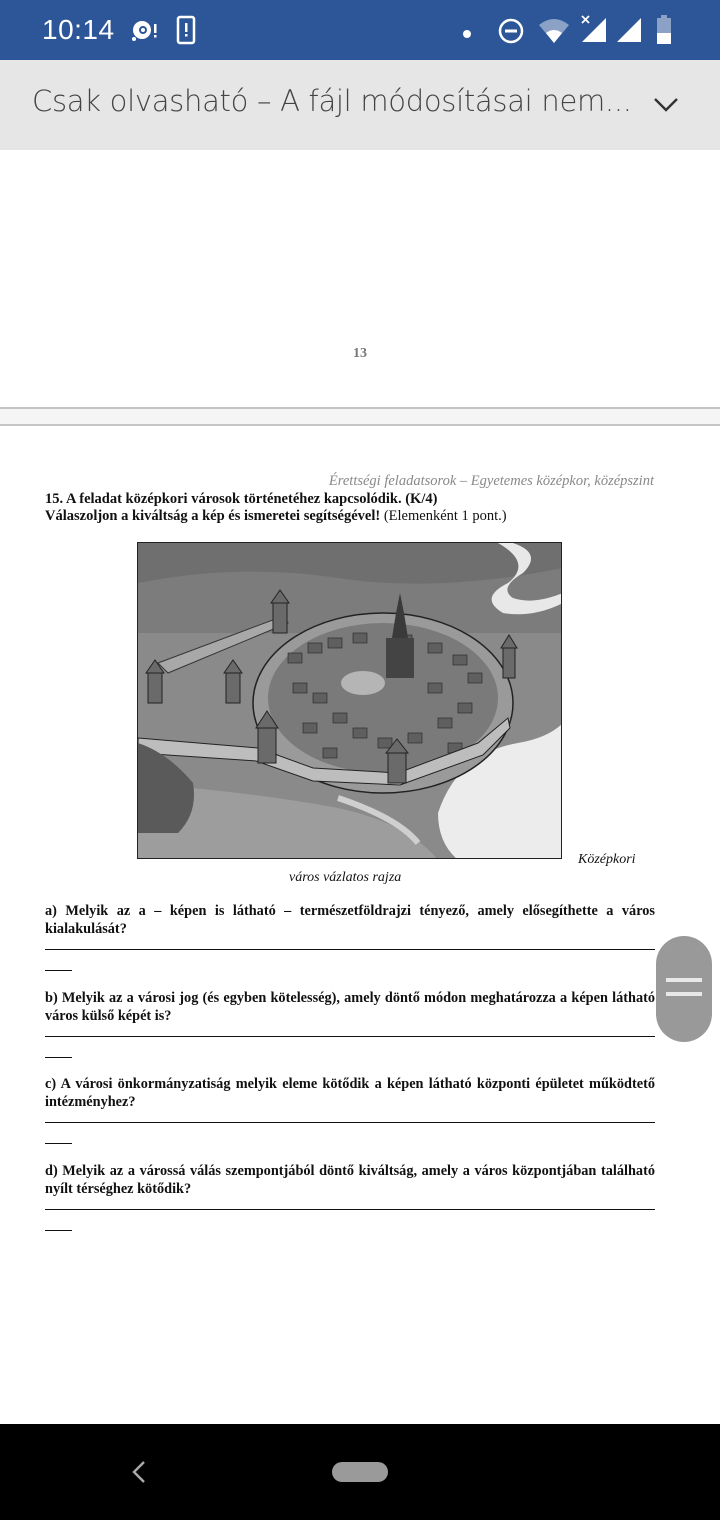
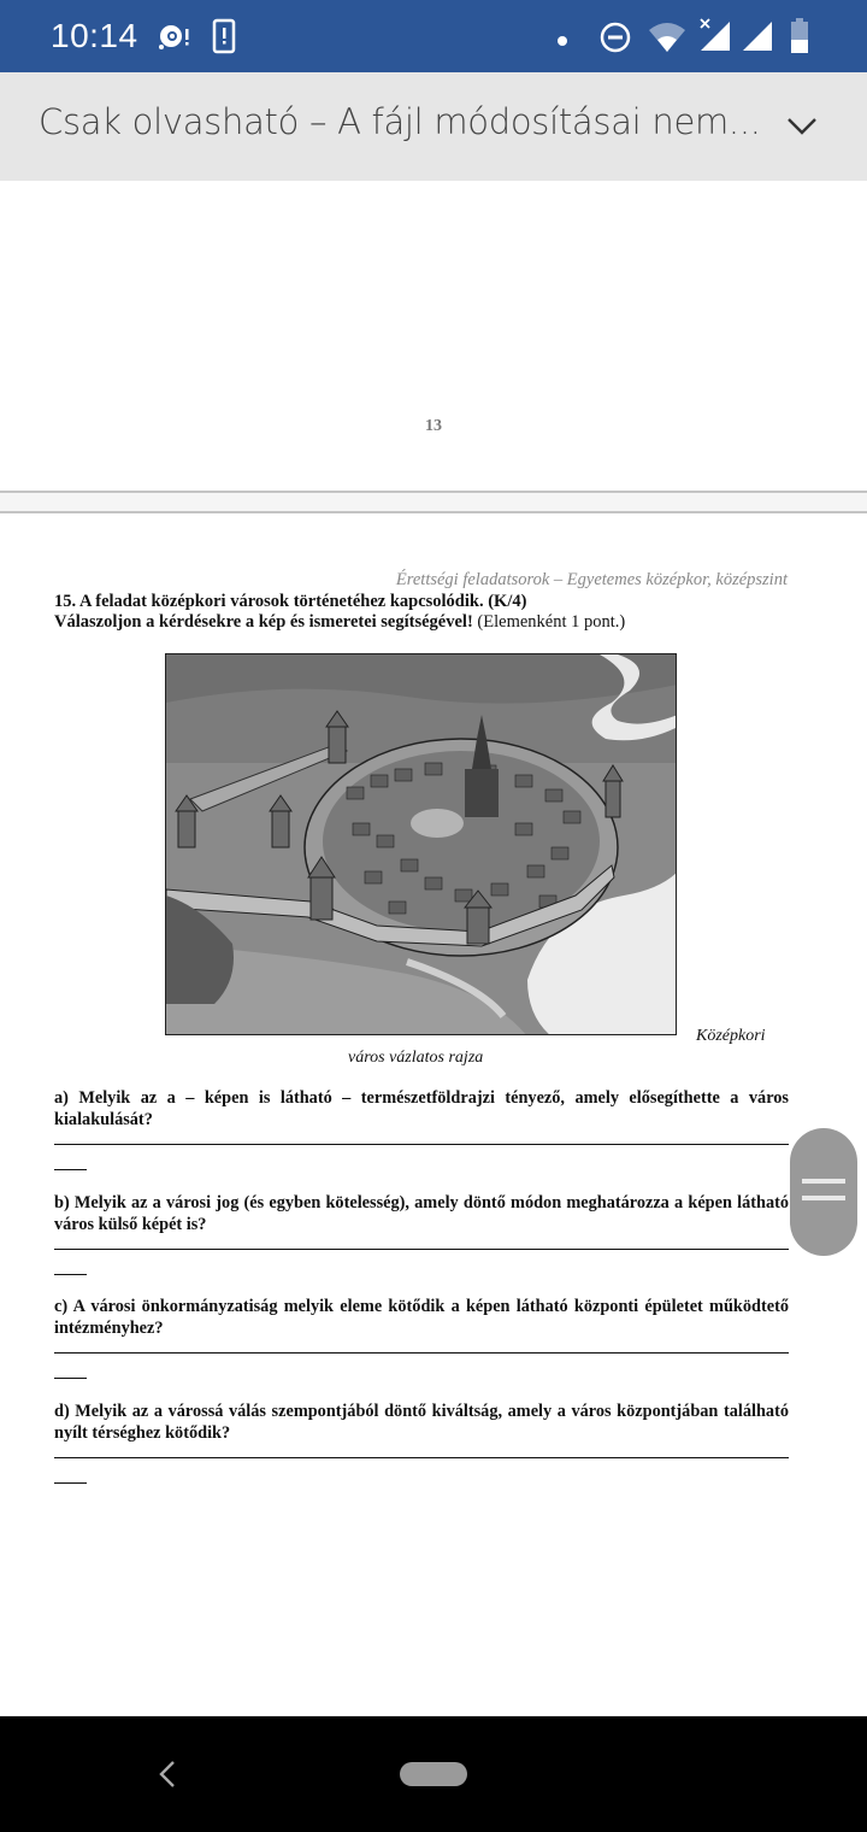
  10:14
  Csak olvasható – A fájl módosításai nem...
  13
  Érettségi feladatsorok – Egyetemes középkor, középszint
  15. A feladat középkori városok történetéhez kapcsolódik. (K/4)
- Válaszoljon a kiváltság a kép és ismeretei segítségével! (Elemenként 1 pont.)
+ Válaszoljon a kérdésekre a kép és ismeretei segítségével! (Elemenként 1 pont.)
  Középkori
  város vázlatos rajza
  a) Melyik az a – képen is látható – természetföldrajzi tényező, amely elősegíthette a város kialakulását?
  b) Melyik az a városi jog (és egyben kötelesség), amely döntő módon meghatározza a képen látható város külső képét is?
  c) A városi önkormányzatiság melyik eleme kötődik a képen látható központi épületet működtető intézményhez?
  d) Melyik az a várossá válás szempontjából döntő kiváltság, amely a város központjában található nyílt térséghez kötődik?
